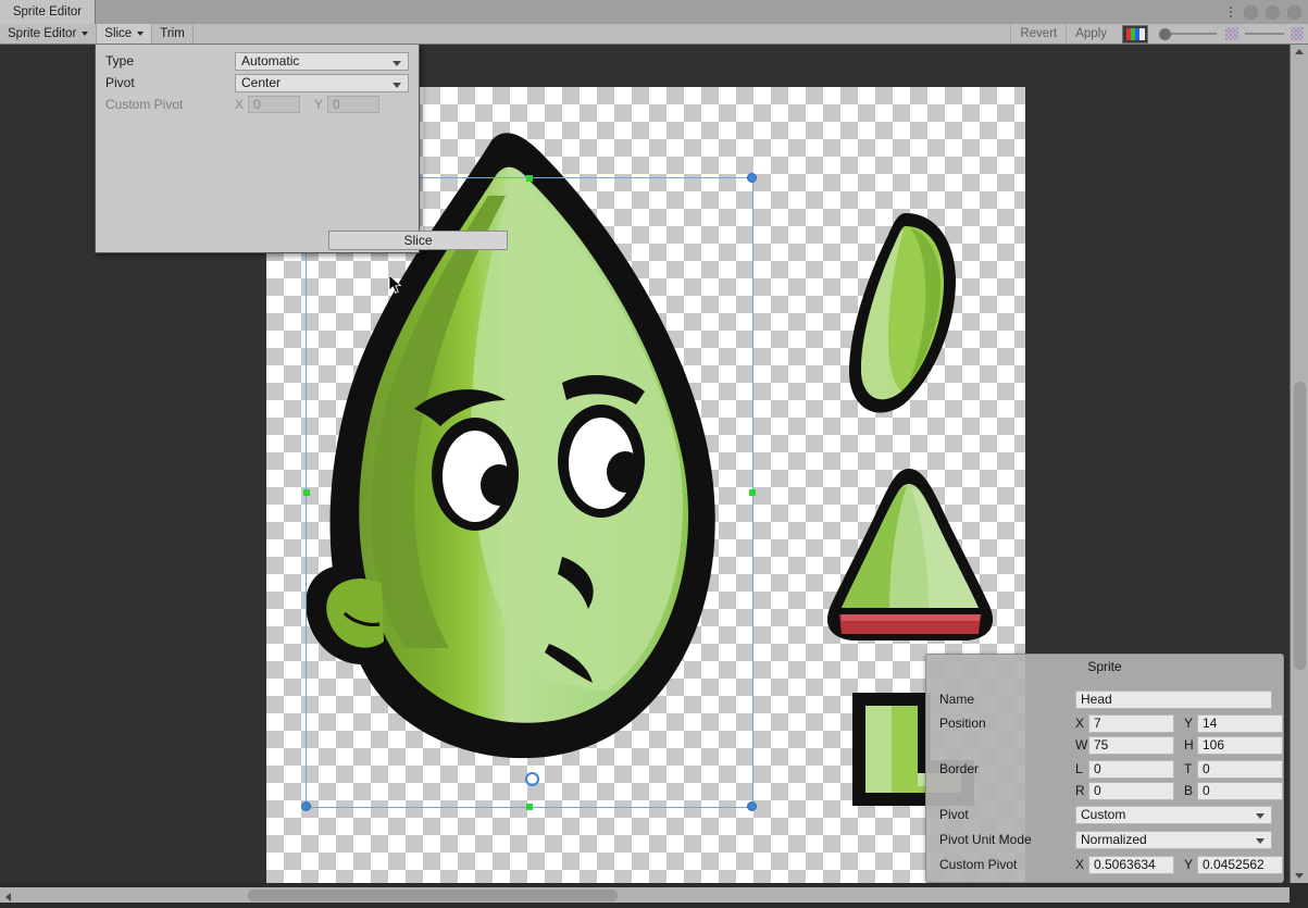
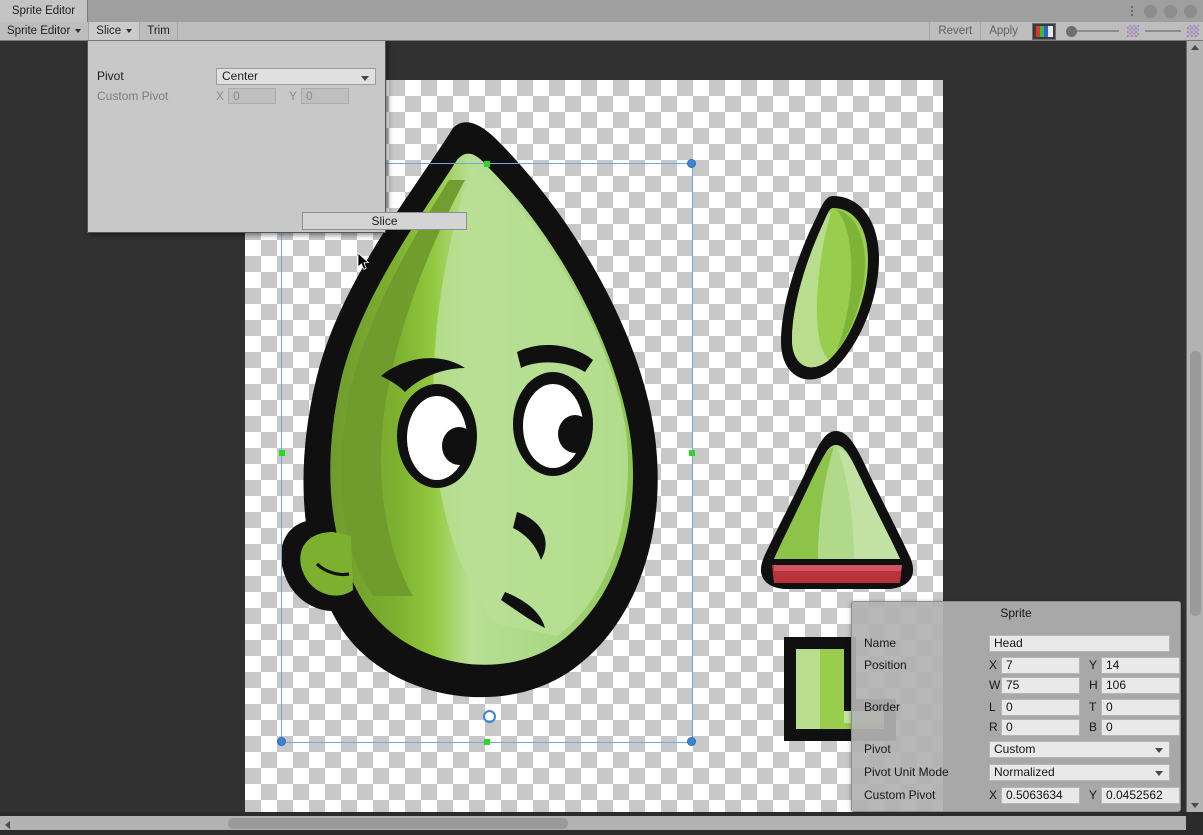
  Sprite Editor
  Sprite Editor
  Slice
  Trim
  Revert
  Apply
- Type
- Automatic
  Pivot
  Center
  Custom Pivot
  X
  0
  Y
  0
  Slice
  Sprite
  Name
  Head
  Position
  X
  7
  Y
  14
  W
  75
  H
  106
  Border
  L
  0
  T
  0
  R
  0
  B
  0
  Pivot
  Custom
  Pivot Unit Mode
  Normalized
  Custom Pivot
  X
  0.5063634
  Y
  0.0452562
